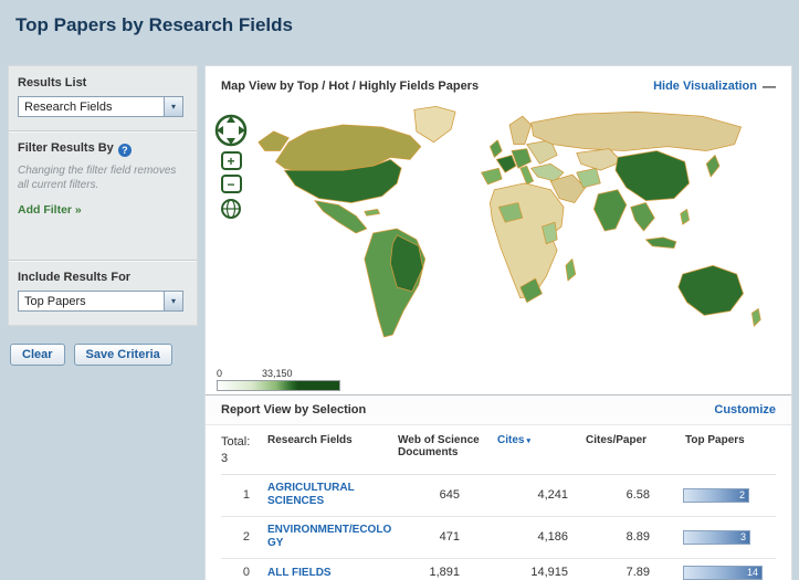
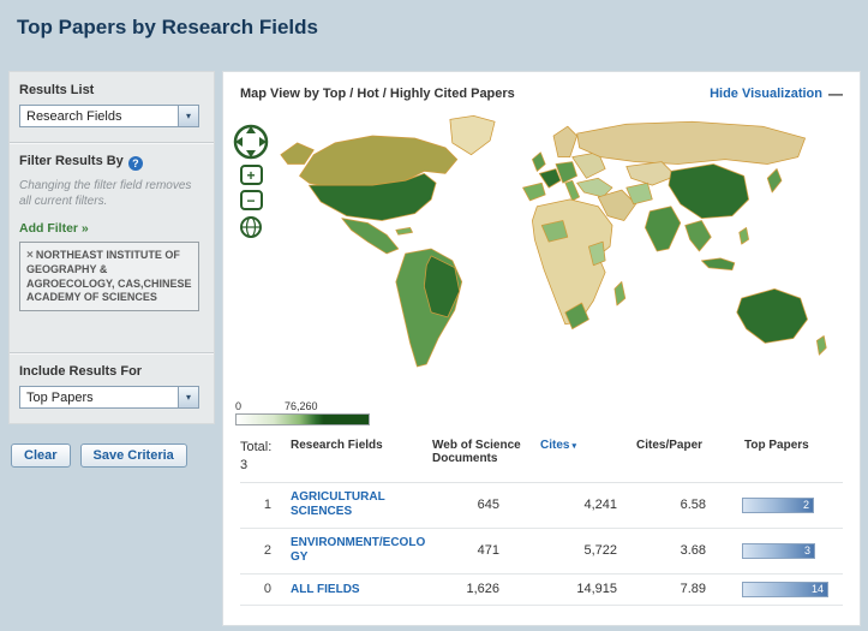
  Top Papers by Research Fields
  Results List
  Research Fields
  ▾
  Filter Results By ?
  Changing the filter field removes all current filters.
  Add Filter »
+ × NORTHEAST INSTITUTE OF GEOGRAPHY & AGROECOLOGY, CAS,CHINESE ACADEMY OF SCIENCES
  Include Results For
  Top Papers
  ▾
  Clear
  Save Criteria
- Map View by Top / Hot / Highly Fields Papers
+ Map View by Top / Hot / Highly Cited Papers
  Hide Visualization
  —
  +
  −
  0
- 33,150
+ 76,260
- Report View by Selection
- Customize
  Total:
  3
  Research Fields
  Web of Science Documents
  Cites
  Cites/Paper
  Top Papers
  1
  AGRICULTURAL SCIENCES
  645
  4,241
  6.58
  2
  2
  ENVIRONMENT/ECOLOGY
  471
- 4,186
+ 5,722
- 8.89
+ 3.68
  3
  0
  ALL FIELDS
- 1,891
+ 1,626
  14,915
  7.89
  14
